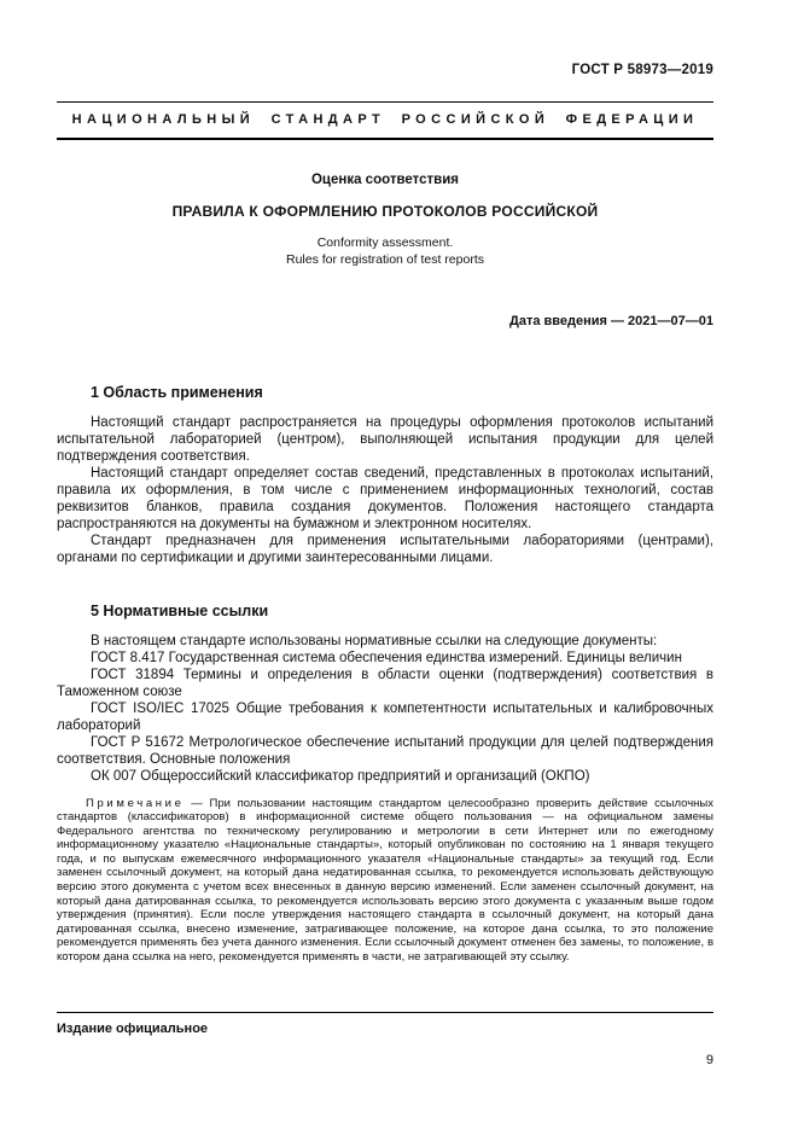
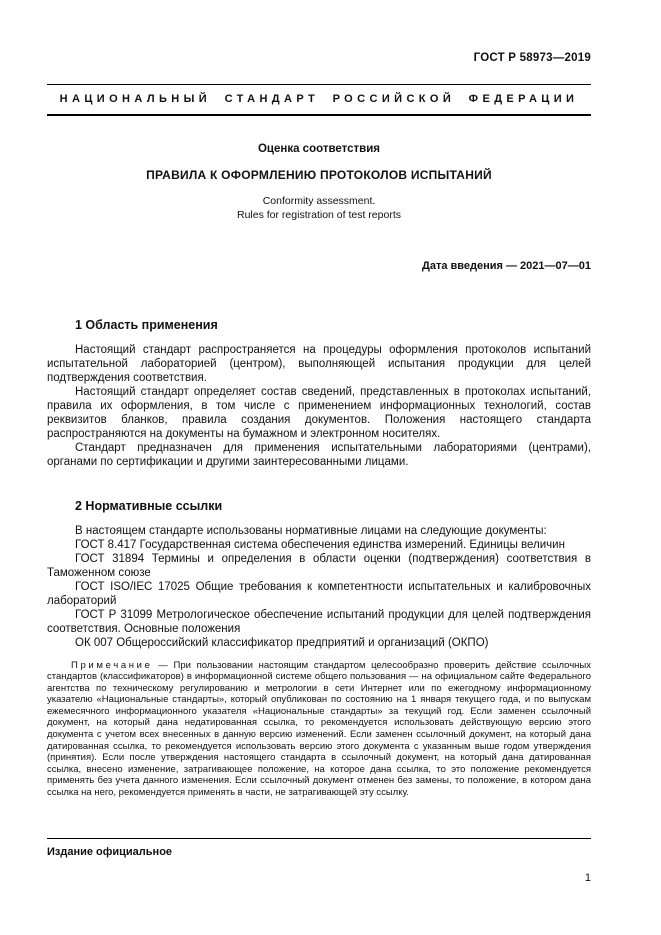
  ГОСТ Р 58973—2019
  НАЦИОНАЛЬНЫЙ СТАНДАРТ РОССИЙСКОЙ ФЕДЕРАЦИИ
  Оценка соответствия
- ПРАВИЛА К ОФОРМЛЕНИЮ ПРОТОКОЛОВ РОССИЙСКОЙ
+ ПРАВИЛА К ОФОРМЛЕНИЮ ПРОТОКОЛОВ ИСПЫТАНИЙ
  Conformity assessment.
  Rules for registration of test reports
  Дата введения — 2021—07—01
  1 Область применения
  Настоящий стандарт распространяется на процедуры оформления протоколов испытаний испытательной лабораторией (центром), выполняющей испытания продукции для целей подтверждения соответствия.
  Настоящий стандарт определяет состав сведений, представленных в протоколах испытаний, правила их оформления, в том числе с применением информационных технологий, состав реквизитов бланков, правила создания документов. Положения настоящего стандарта распространяются на документы на бумажном и электронном носителях.
  Стандарт предназначен для применения испытательными лабораториями (центрами), органами по сертификации и другими заинтересованными лицами.
- 5 Нормативные ссылки
+ 2 Нормативные ссылки
- В настоящем стандарте использованы нормативные ссылки на следующие документы:
+ В настоящем стандарте использованы нормативные лицами на следующие документы:
  ГОСТ 8.417 Государственная система обеспечения единства измерений. Единицы величин
  ГОСТ 31894 Термины и определения в области оценки (подтверждения) соответствия в Таможенном союзе
  ГОСТ ISO/IEC 17025 Общие требования к компетентности испытательных и калибровочных лабораторий
- ГОСТ Р 51672 Метрологическое обеспечение испытаний продукции для целей подтверждения соответствия. Основные положения
+ ГОСТ Р 31099 Метрологическое обеспечение испытаний продукции для целей подтверждения соответствия. Основные положения
  ОК 007 Общероссийский классификатор предприятий и организаций (ОКПО)
- Примечание — При пользовании настоящим стандартом целесообразно проверить действие ссылочных стандартов (классификаторов) в информационной системе общего пользования — на официальном замены Федерального агентства по техническому регулированию и метрологии в сети Интернет или по ежегодному информационному указателю «Национальные стандарты», который опубликован по состоянию на 1 января текущего года, и по выпускам ежемесячного информационного указателя «Национальные стандарты» за текущий год. Если заменен ссылочный документ, на который дана недатированная ссылка, то рекомендуется использовать действующую версию этого документа с учетом всех внесенных в данную версию изменений. Если заменен ссылочный документ, на который дана датированная ссылка, то рекомендуется использовать версию этого документа с указанным выше годом утверждения (принятия). Если после утверждения настоящего стандарта в ссылочный документ, на который дана датированная ссылка, внесено изменение, затрагивающее положение, на которое дана ссылка, то это положение рекомендуется применять без учета данного изменения. Если ссылочный документ отменен без замены, то положение, в котором дана ссылка на него, рекомендуется применять в части, не затрагивающей эту ссылку.
+ Примечание — При пользовании настоящим стандартом целесообразно проверить действие ссылочных стандартов (классификаторов) в информационной системе общего пользования — на официальном сайте Федерального агентства по техническому регулированию и метрологии в сети Интернет или по ежегодному информационному указателю «Национальные стандарты», который опубликован по состоянию на 1 января текущего года, и по выпускам ежемесячного информационного указателя «Национальные стандарты» за текущий год. Если заменен ссылочный документ, на который дана недатированная ссылка, то рекомендуется использовать действующую версию этого документа с учетом всех внесенных в данную версию изменений. Если заменен ссылочный документ, на который дана датированная ссылка, то рекомендуется использовать версию этого документа с указанным выше годом утверждения (принятия). Если после утверждения настоящего стандарта в ссылочный документ, на который дана датированная ссылка, внесено изменение, затрагивающее положение, на которое дана ссылка, то это положение рекомендуется применять без учета данного изменения. Если ссылочный документ отменен без замены, то положение, в котором дана ссылка на него, рекомендуется применять в части, не затрагивающей эту ссылку.
  Издание официальное
- 9
+ 1
